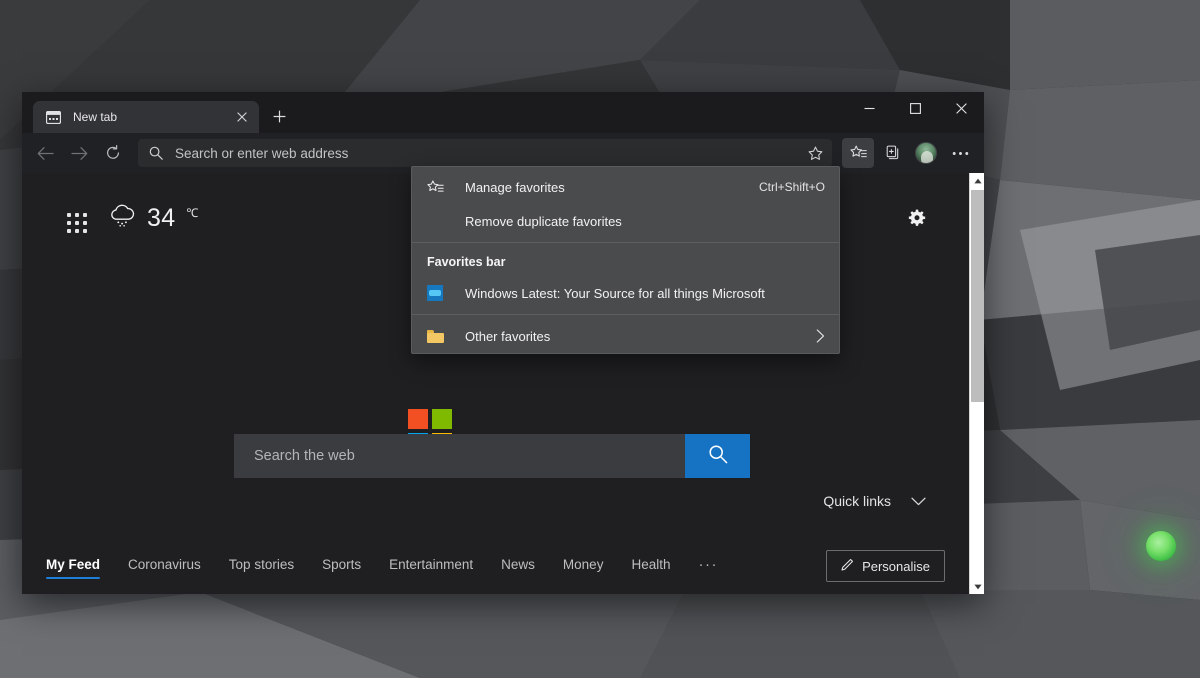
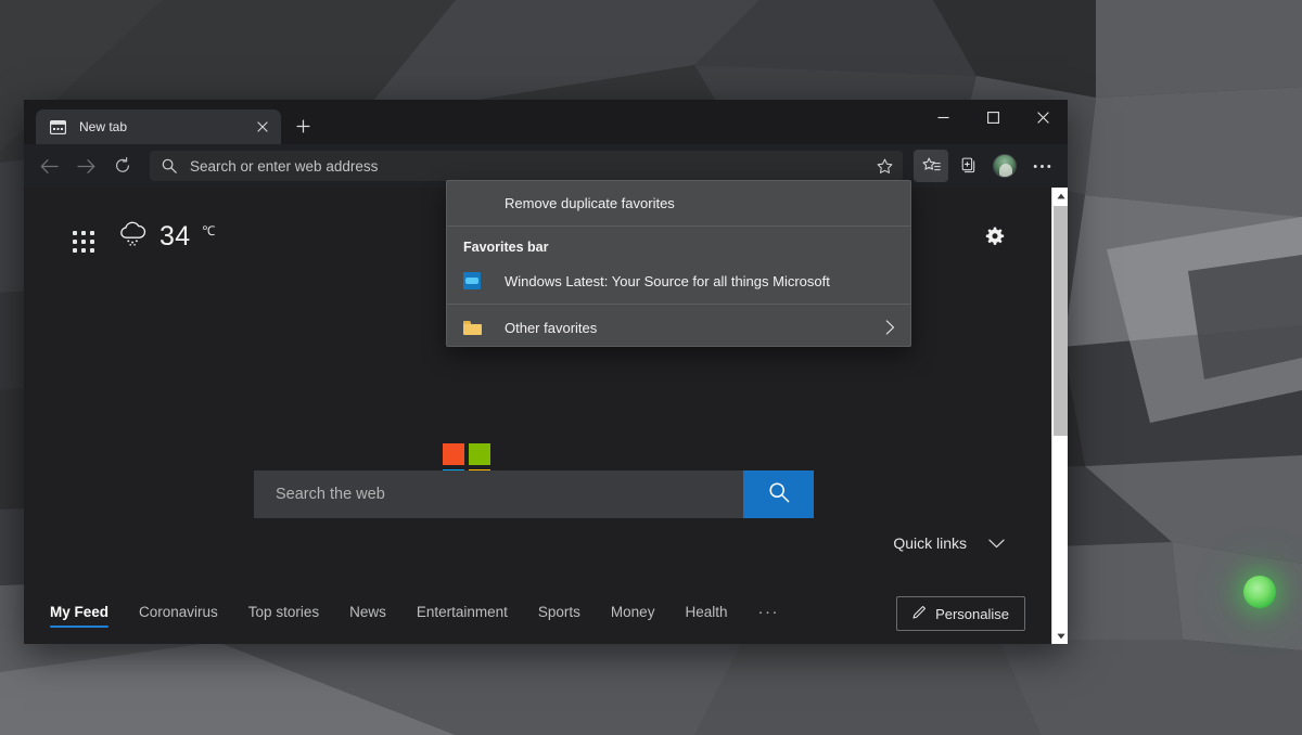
  New tab
  Search or enter web address
  34
  ℃
  Search the web
  Quick links
  My Feed
  Coronavirus
  Top stories
- Sports
+ News
  Entertainment
- News
+ Sports
  Money
  Health
  ···
  Personalise
- Manage favorites
- Ctrl+Shift+O
  Remove duplicate favorites
  Favorites bar
  Windows Latest: Your Source for all things Microsoft
  Other favorites
